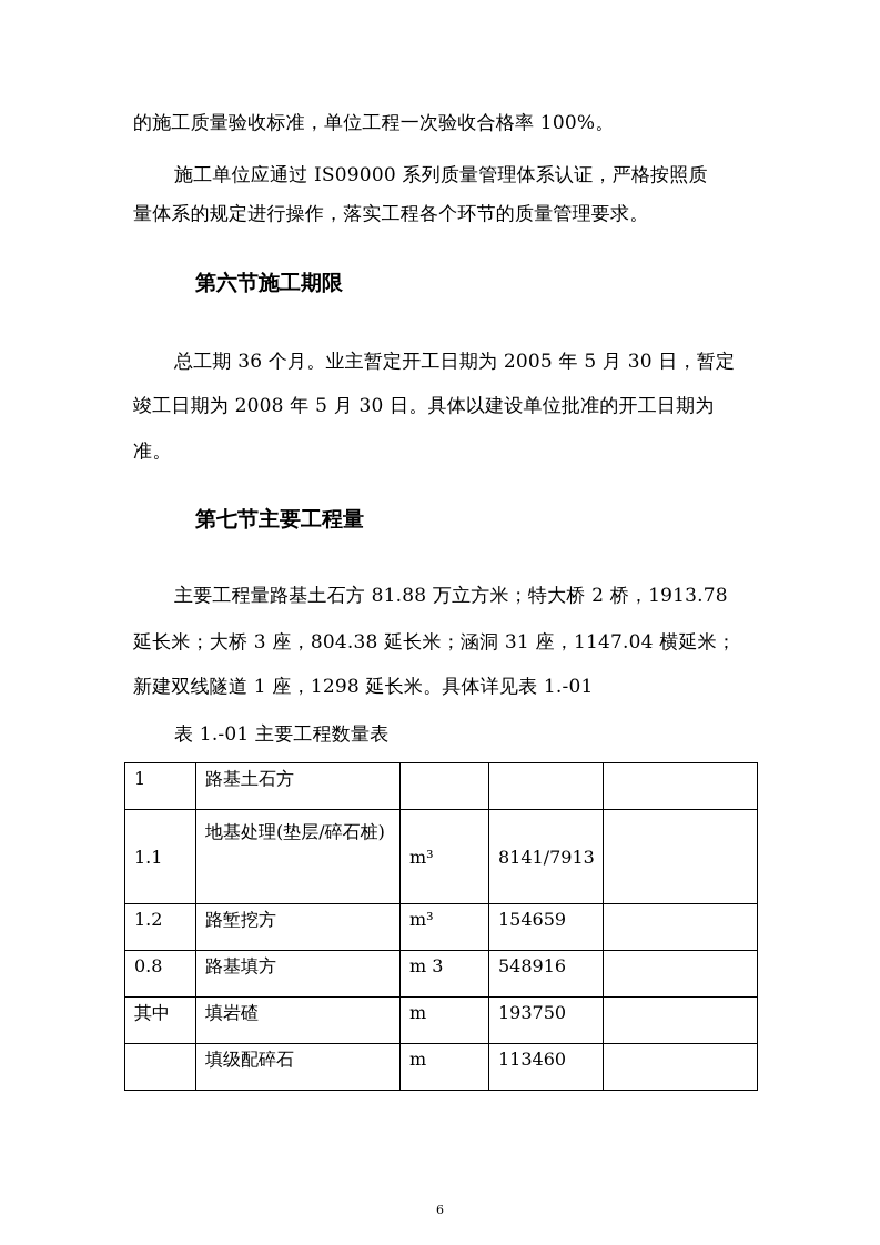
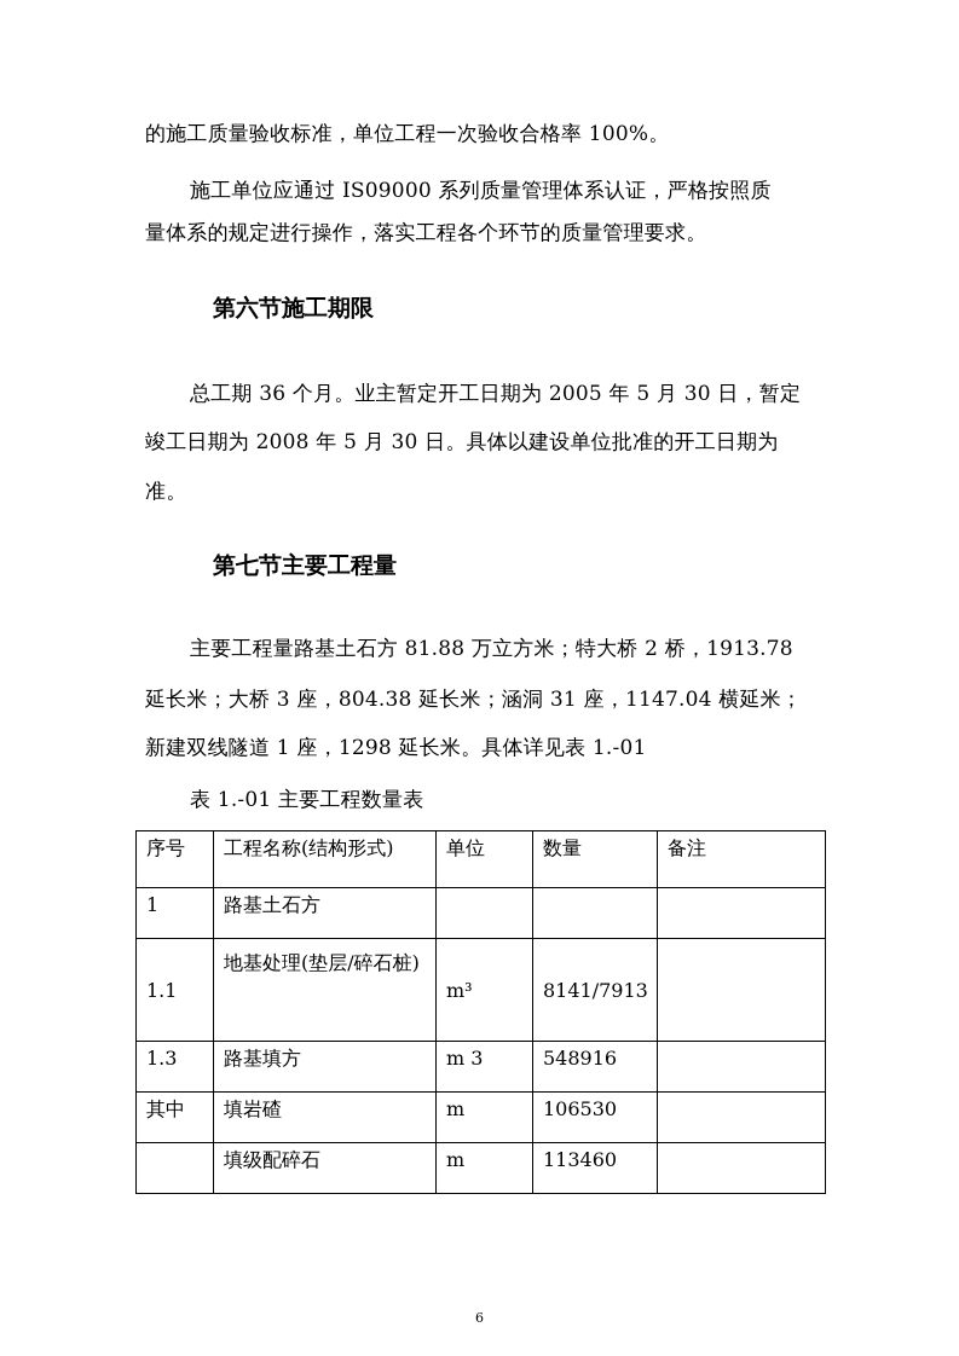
  的施工质量验收标准，单位工程一次验收合格率 100%。
  施工单位应通过 IS09000 系列质量管理体系认证，严格按照质
  量体系的规定进行操作，落实工程各个环节的质量管理要求。
  第六节施工期限
  总工期 36 个月。业主暂定开工日期为 2005 年 5 月 30 日，暂定
  竣工日期为 2008 年 5 月 30 日。具体以建设单位批准的开工日期为
  准。
  第七节主要工程量
  主要工程量路基土石方 81.88 万立方米；特大桥 2 桥，1913.78
  延长米；大桥 3 座，804.38 延长米；涵洞 31 座，1147.04 横延米；
  新建双线隧道 1 座，1298 延长米。具体详见表 1.-01
  表 1.-01 主要工程数量表
+ 序号	工程名称(结构形式)	单位	数量	备注
  1	路基土石方
  1.1	地基处理(垫层/碎石桩)	m³	8141/7913
- 1.2	路堑挖方	m³	154659
- 0.8	路基填方	m 3	548916
+ 1.3	路基填方	m 3	548916
- 其中	填岩碴	m	193750
+ 其中	填岩碴	m	106530
  	填级配碎石	m	113460
  6
